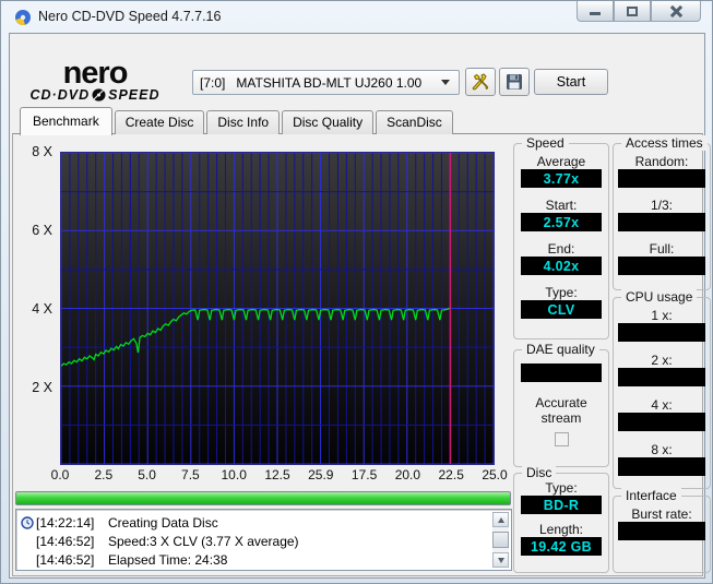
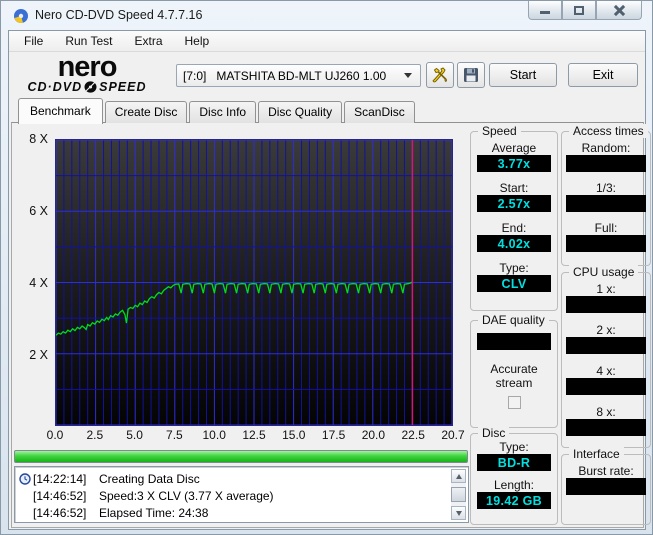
  Nero CD-DVD Speed 4.7.7.16
+ File
+ Run Test
+ Extra
+ Help
  nero
  CD·DVD
  SPEED
  [7:0] MATSHITA BD-MLT UJ260 1.00
  Start
+ Exit
  Benchmark
  Create Disc
  Disc Info
  Disc Quality
  ScanDisc
  8 X
  6 X
  4 X
  2 X
  0.0
  2.5
  5.0
  7.5
  10.0
  12.5
- 25.9
+ 15.0
  17.5
  20.0
  22.5
- 25.0
+ 20.7
  [14:22:14]
  Creating Data Disc
  [14:46:52]
  Speed:3 X CLV (3.77 X average)
  [14:46:52]
  Elapsed Time: 24:38
  Speed
  Average
  3.77x
  Start:
  2.57x
  End:
  4.02x
  Type:
  CLV
  DAE quality
  Accurate
  stream
  Disc
  Type:
  BD-R
  Length:
  19.42 GB
  Access times
  Random:
  1/3:
  Full:
  CPU usage
  1 x:
  2 x:
  4 x:
  8 x:
  Interface
  Burst rate:
